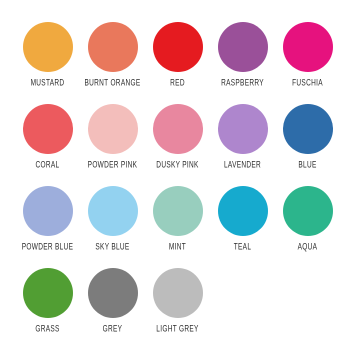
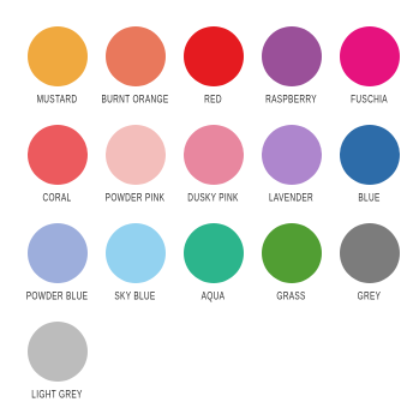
  MUSTARD
  BURNT ORANGE
  RED
  RASPBERRY
  FUSCHIA
  CORAL
  POWDER PINK
  DUSKY PINK
  LAVENDER
  BLUE
  POWDER BLUE
  SKY BLUE
- MINT
- TEAL
  AQUA
  GRASS
  GREY
  LIGHT GREY
